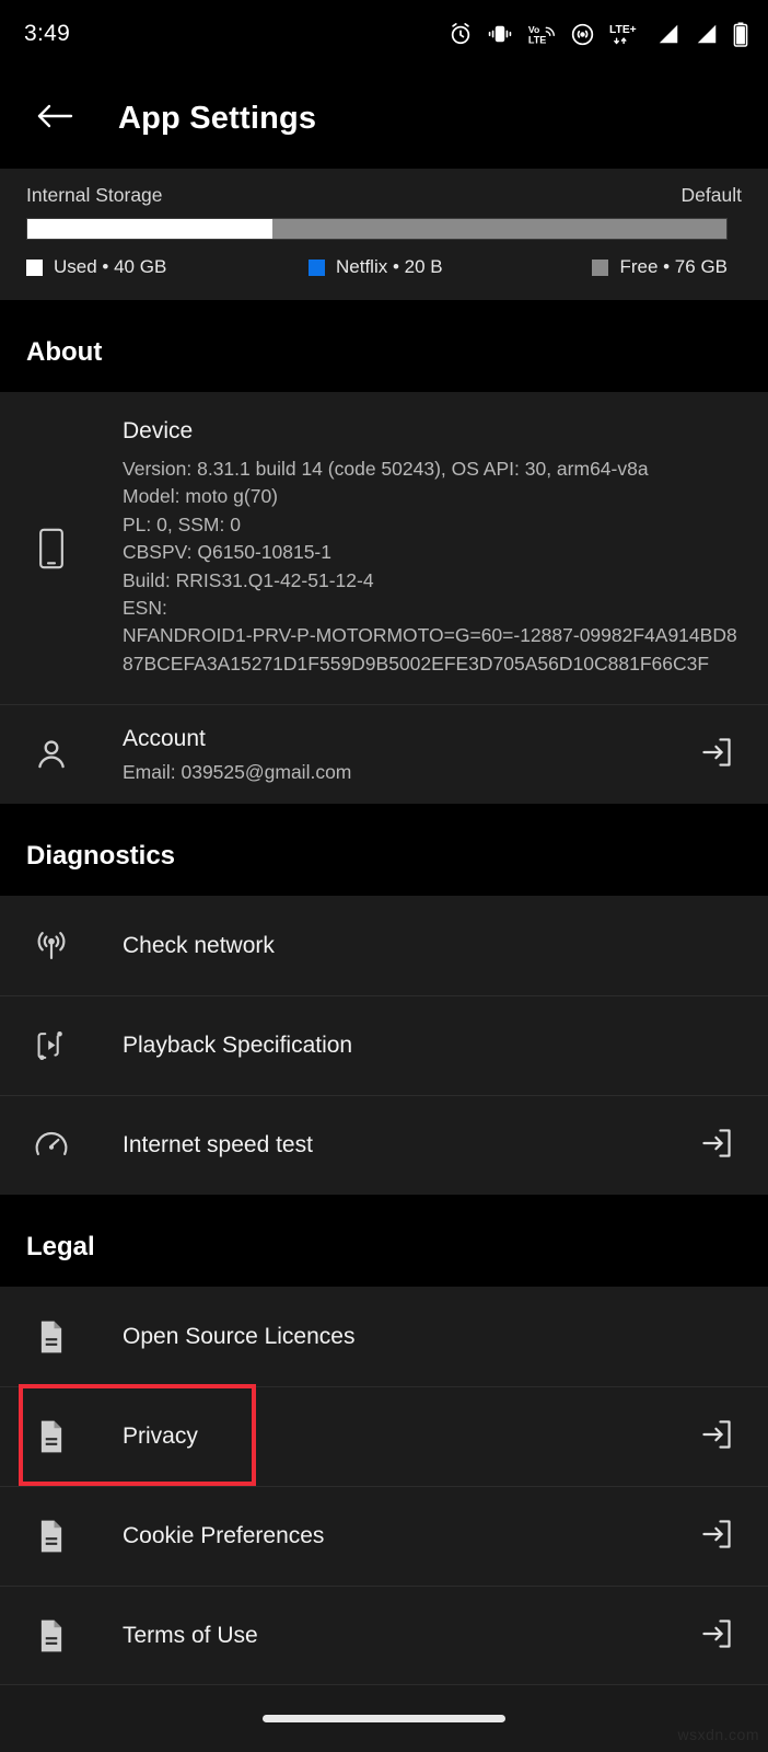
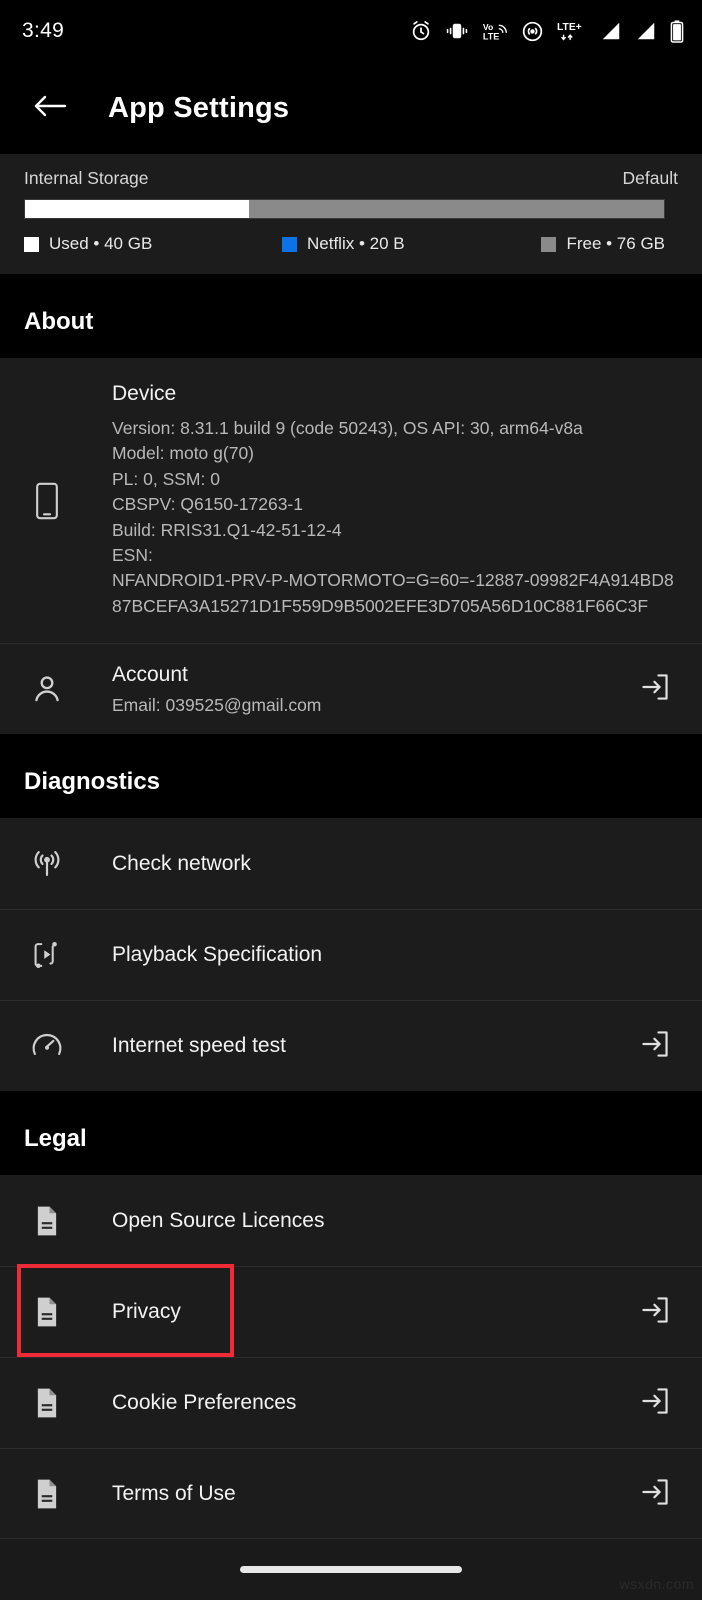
  3:49
  Vo
  LTE
  LTE+
  App Settings
  Internal Storage
  Default
  Used • 40 GB
  Netflix • 20 B
  Free • 76 GB
  About
  Device
- Version: 8.31.1 build 14 (code 50243), OS API: 30, arm64-v8a
+ Version: 8.31.1 build 9 (code 50243), OS API: 30, arm64-v8a
  Model: moto g(70)
  PL: 0, SSM: 0
- CBSPV: Q6150-10815-1
+ CBSPV: Q6150-17263-1
  Build: RRIS31.Q1-42-51-12-4
  ESN:
  NFANDROID1-PRV-P-MOTORMOTO=G=60=-12887-09982F4A914BD887BCEFA3A15271D1F559D9B5002EFE3D705A56D10C881F66C3F
  Account
  Email: 039525@gmail.com
  Diagnostics
  Check network
  Playback Specification
  Internet speed test
  Legal
  Open Source Licences
  Privacy
  Cookie Preferences
  Terms of Use
